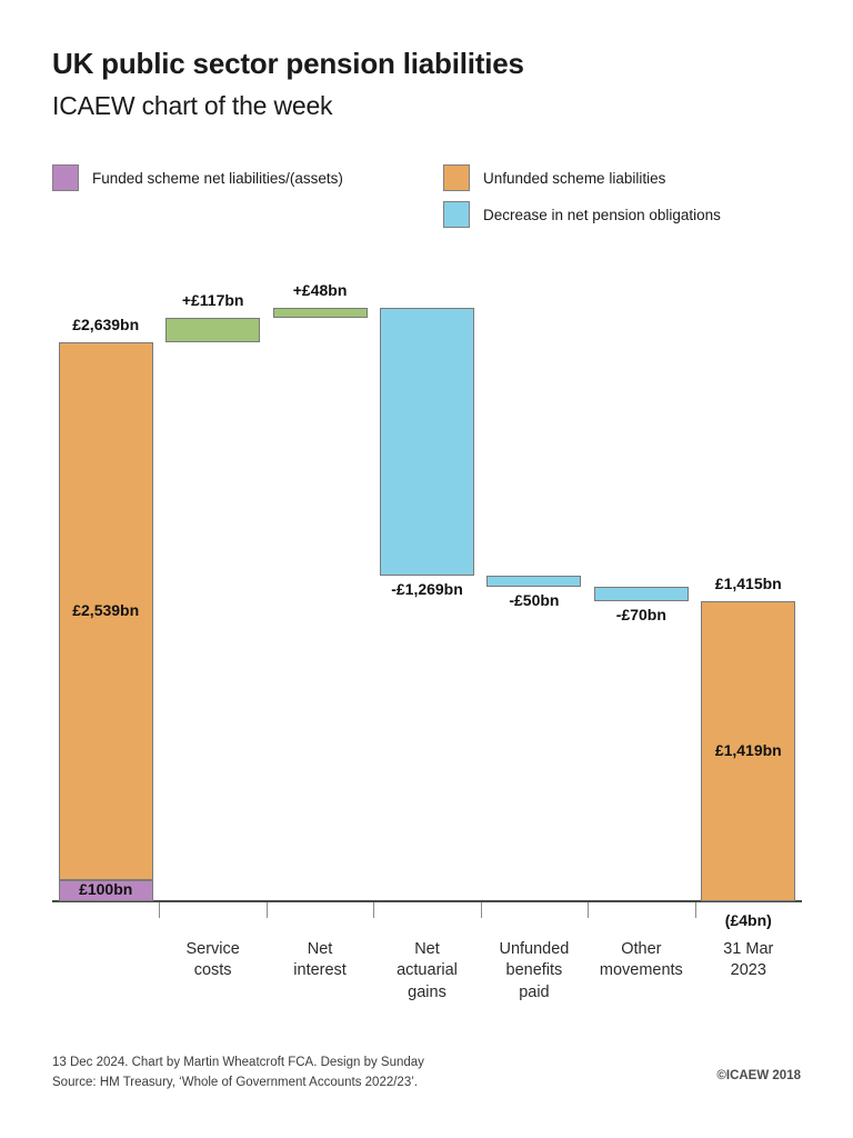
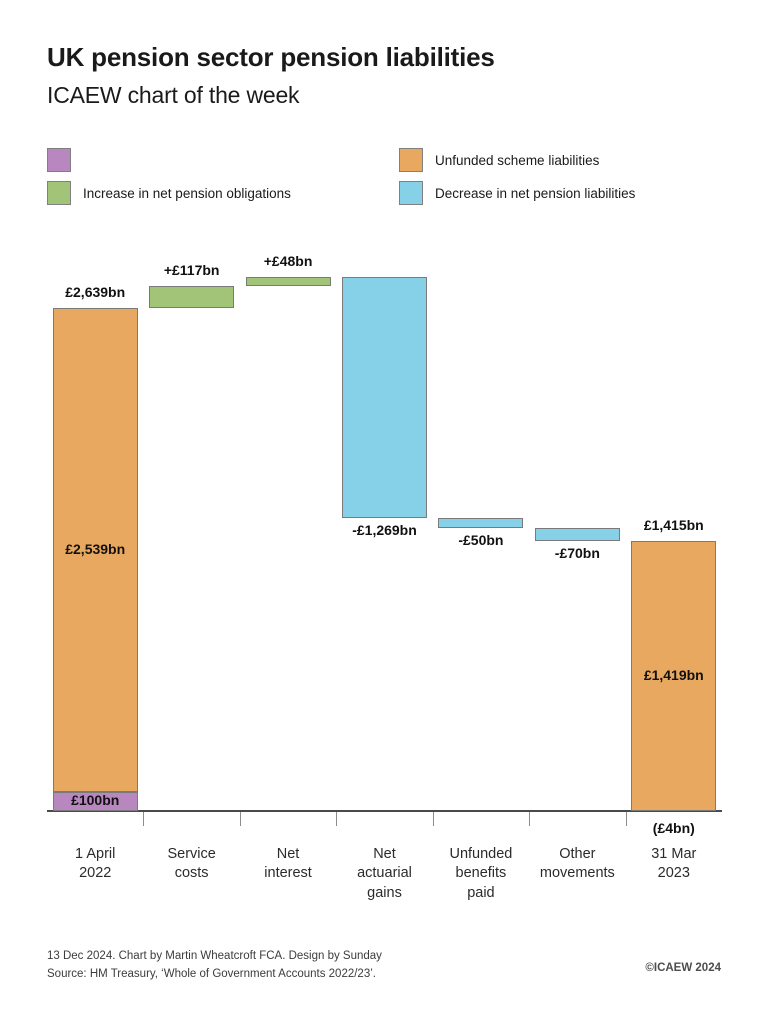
- UK public sector pension liabilities
+ UK pension sector pension liabilities
  ICAEW chart of the week
- Funded scheme net liabilities/(assets)
  Unfunded scheme liabilities
+ Increase in net pension obligations
- Decrease in net pension obligations
+ Decrease in net pension liabilities
  £2,539bn
  £100bn
  £2,639bn
+ 1 April
+ 2022
  +£117bn
  Service
  costs
  +£48bn
  Net
  interest
  -£1,269bn
  Net
  actuarial
  gains
  -£50bn
  Unfunded
  benefits
  paid
  -£70bn
  Other
  movements
  £1,419bn
  (£4bn)
  £1,415bn
  31 Mar
  2023
  13 Dec 2024. Chart by Martin Wheatcroft FCA. Design by Sunday
  Source: HM Treasury, ‘Whole of Government Accounts 2022/23’.
- ©ICAEW 2018
+ ©ICAEW 2024
